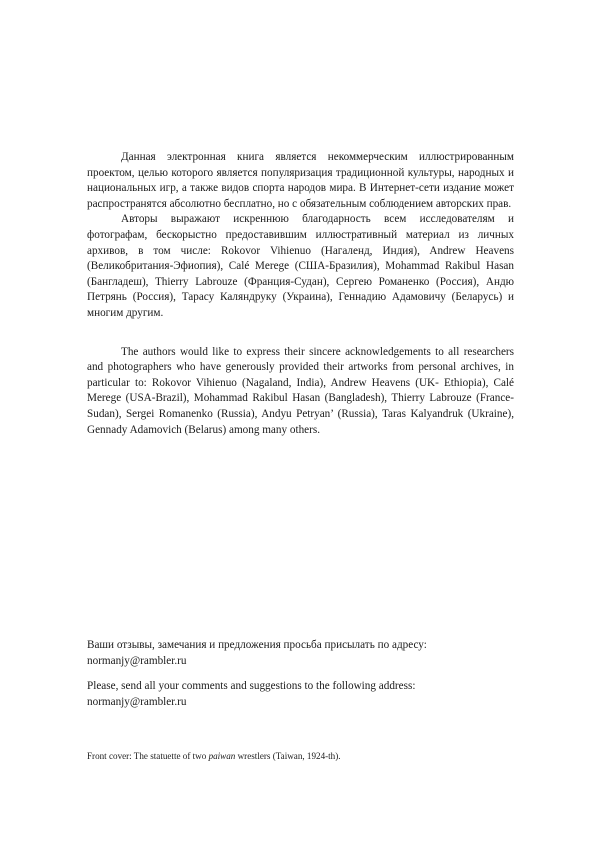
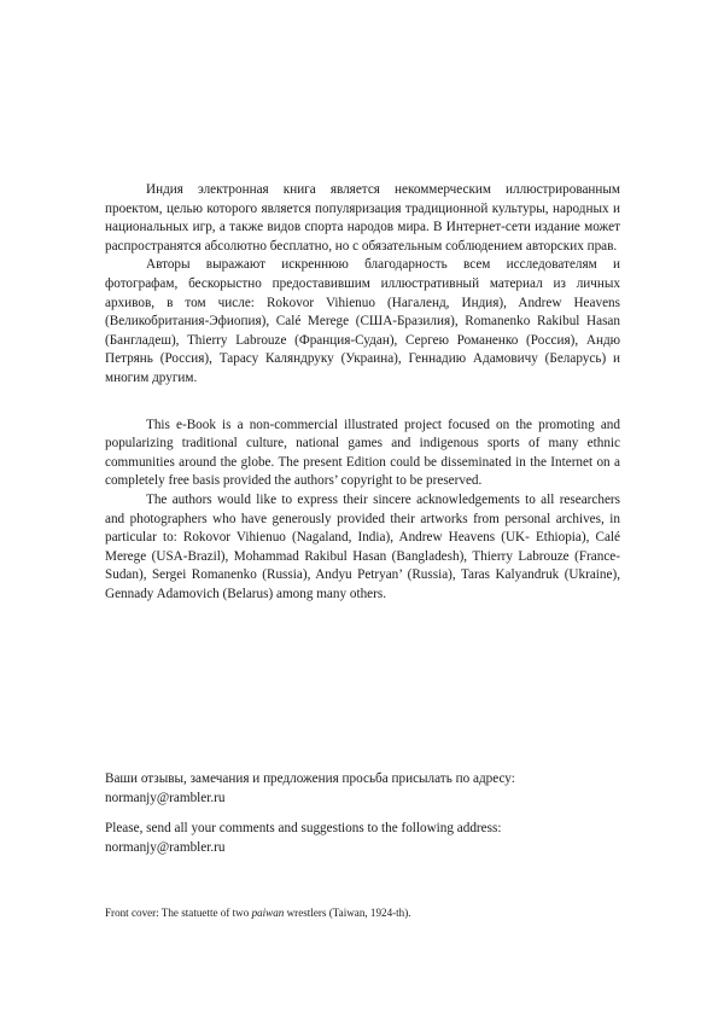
- Данная электронная книга является некоммерческим иллюстрированным проектом, целью которого является популяризация традиционной культуры, народных и национальных игр, а также видов спорта народов мира. В Интернет-сети издание может распространятся абсолютно бесплатно, но с обязательным соблюдением авторских прав.
+ Индия электронная книга является некоммерческим иллюстрированным проектом, целью которого является популяризация традиционной культуры, народных и национальных игр, а также видов спорта народов мира. В Интернет-сети издание может распространятся абсолютно бесплатно, но с обязательным соблюдением авторских прав.
- Авторы выражают искреннюю благодарность всем исследователям и фотографам, бескорыстно предоставившим иллюстративный материал из личных архивов, в том числе: Rokovor Vihienuo (Нагаленд, Индия), Andrew Heavens (Великобритания-Эфиопия), Calé Merege (США-Бразилия), Mohammad Rakibul Hasan (Бангладеш), Thierry Labrouze (Франция-Судан), Сергею Романенко (Россия), Андю Петрянь (Россия), Тарасу Каляндруку (Украина), Геннадию Адамовичу (Беларусь) и многим другим.
+ Авторы выражают искреннюю благодарность всем исследователям и фотографам, бескорыстно предоставившим иллюстративный материал из личных архивов, в том числе: Rokovor Vihienuo (Нагаленд, Индия), Andrew Heavens (Великобритания-Эфиопия), Calé Merege (США-Бразилия), Romanenko Rakibul Hasan (Бангладеш), Thierry Labrouze (Франция-Судан), Сергею Романенко (Россия), Андю Петрянь (Россия), Тарасу Каляндруку (Украина), Геннадию Адамовичу (Беларусь) и многим другим.
+ This e-Book is a non-commercial illustrated project focused on the promoting and popularizing traditional culture, national games and indigenous sports of many ethnic communities around the globe. The present Edition could be disseminated in the Internet on a completely free basis provided the authors’ copyright to be preserved.
  The authors would like to express their sincere acknowledgements to all researchers and photographers who have generously provided their artworks from personal archives, in particular to: Rokovor Vihienuo (Nagaland, India), Andrew Heavens (UK- Ethiopia), Calé Merege (USA-Brazil), Mohammad Rakibul Hasan (Bangladesh), Thierry Labrouze (France-Sudan), Sergei Romanenko (Russia), Andyu Petryan’ (Russia), Taras Kalyandruk (Ukraine), Gennady Adamovich (Belarus) among many others.
  Ваши отзывы, замечания и предложения просьба присылать по адресу:
  normanjy@rambler.ru
  Please, send all your comments and suggestions to the following address:
  normanjy@rambler.ru
  Front cover: The statuette of two paiwan wrestlers (Taiwan, 1924-th).
